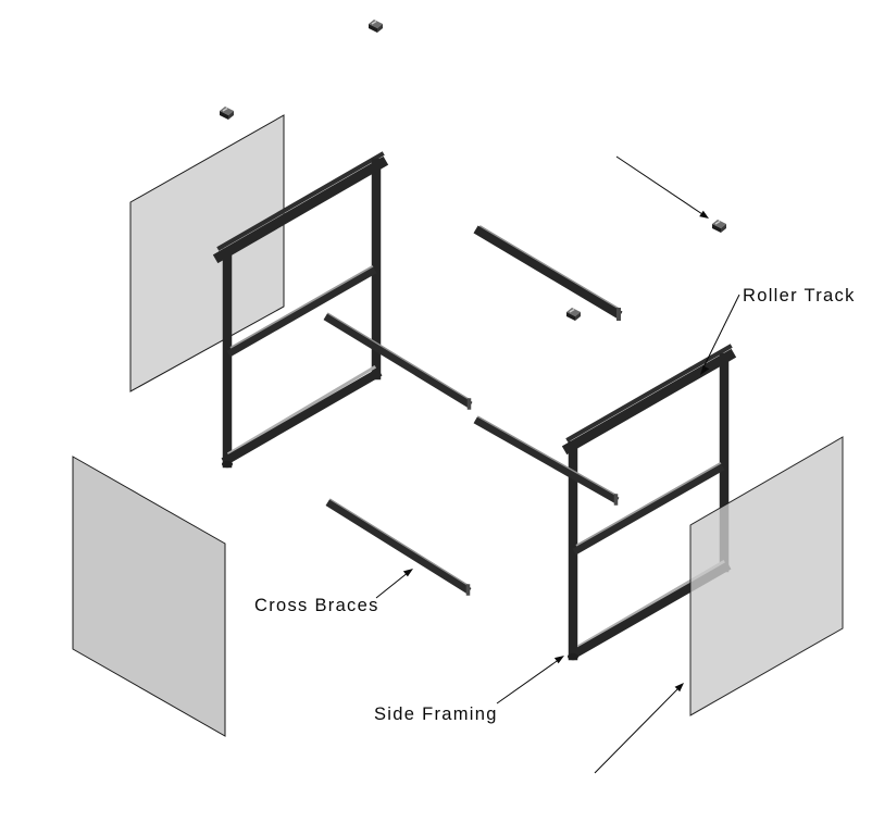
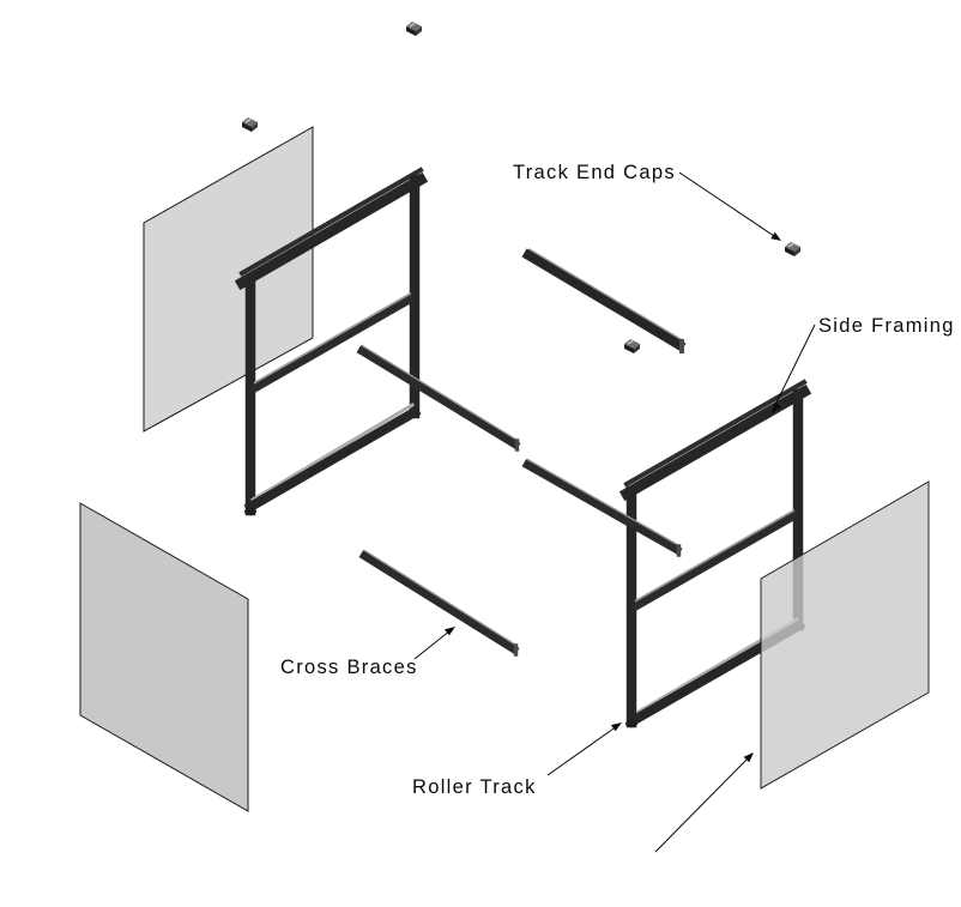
+ Track End Caps
- Roller Track
+ Side Framing
  Cross Braces
- Side Framing
+ Roller Track
